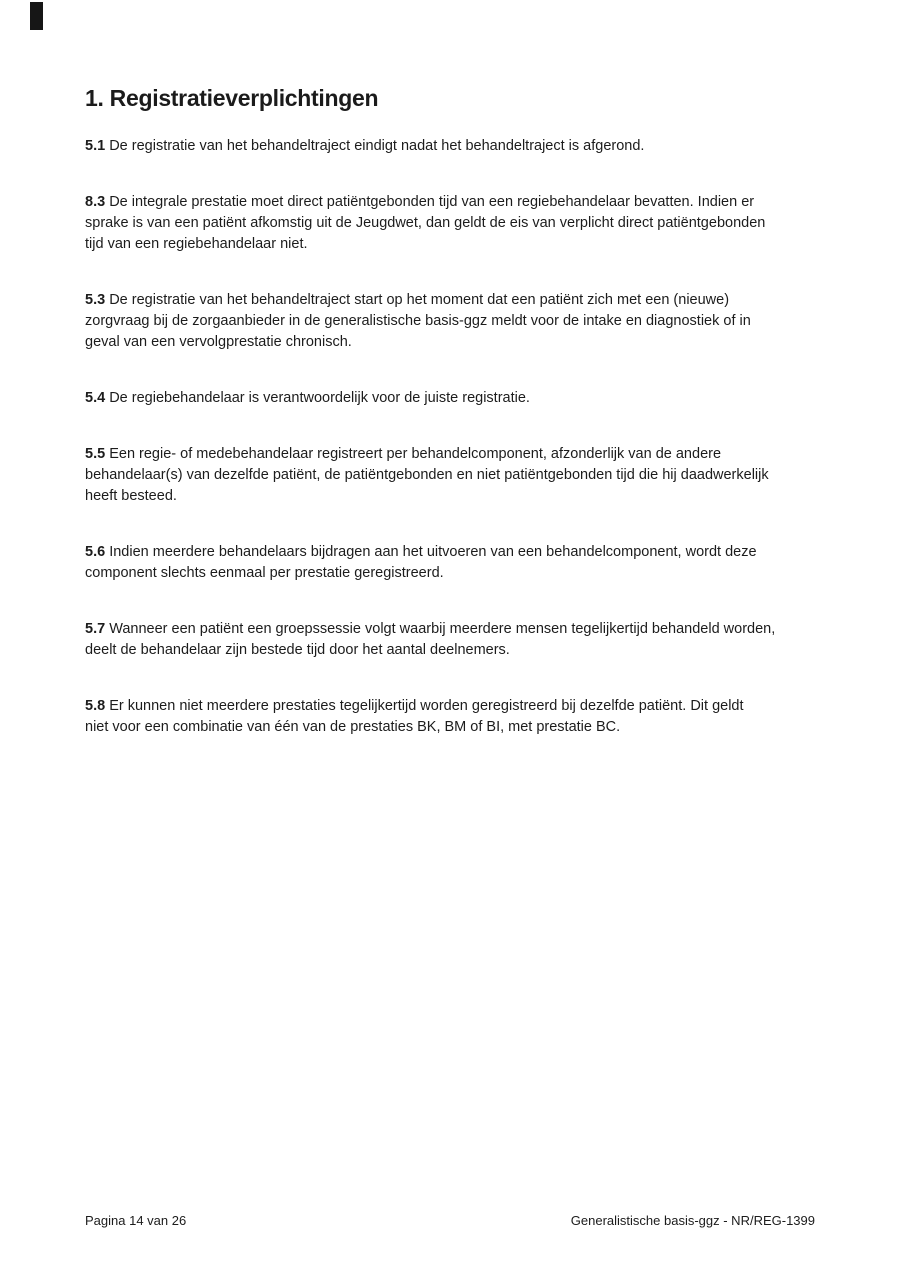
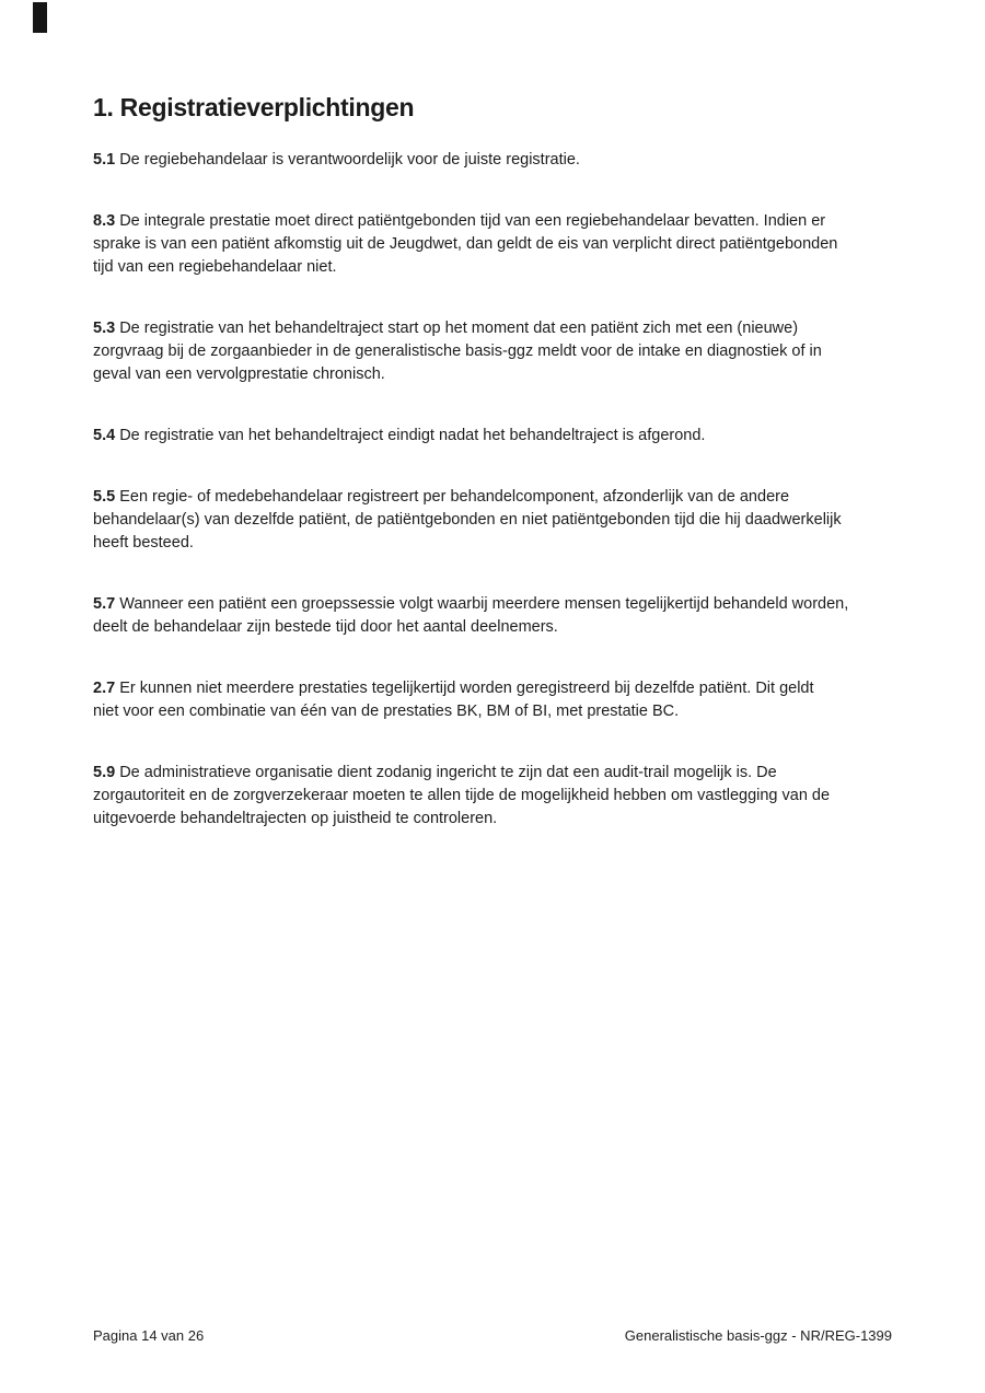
  1. Registratieverplichtingen
- 5.1 De registratie van het behandeltraject eindigt nadat het behandeltraject is afgerond.
+ 5.1 De regiebehandelaar is verantwoordelijk voor de juiste registratie.
  8.3 De integrale prestatie moet direct patiëntgebonden tijd van een regiebehandelaar bevatten. Indien er
  sprake is van een patiënt afkomstig uit de Jeugdwet, dan geldt de eis van verplicht direct patiëntgebonden
  tijd van een regiebehandelaar niet.
  5.3 De registratie van het behandeltraject start op het moment dat een patiënt zich met een (nieuwe)
  zorgvraag bij de zorgaanbieder in de generalistische basis-ggz meldt voor de intake en diagnostiek of in
  geval van een vervolgprestatie chronisch.
- 5.4 De regiebehandelaar is verantwoordelijk voor de juiste registratie.
+ 5.4 De registratie van het behandeltraject eindigt nadat het behandeltraject is afgerond.
  5.5 Een regie- of medebehandelaar registreert per behandelcomponent, afzonderlijk van de andere
  behandelaar(s) van dezelfde patiënt, de patiëntgebonden en niet patiëntgebonden tijd die hij daadwerkelijk
  heeft besteed.
- 5.6 Indien meerdere behandelaars bijdragen aan het uitvoeren van een behandelcomponent, wordt deze
- component slechts eenmaal per prestatie geregistreerd.
  5.7 Wanneer een patiënt een groepssessie volgt waarbij meerdere mensen tegelijkertijd behandeld worden,
  deelt de behandelaar zijn bestede tijd door het aantal deelnemers.
- 5.8 Er kunnen niet meerdere prestaties tegelijkertijd worden geregistreerd bij dezelfde patiënt. Dit geldt
+ 2.7 Er kunnen niet meerdere prestaties tegelijkertijd worden geregistreerd bij dezelfde patiënt. Dit geldt
  niet voor een combinatie van één van de prestaties BK, BM of BI, met prestatie BC.
+ 5.9 De administratieve organisatie dient zodanig ingericht te zijn dat een audit-trail mogelijk is. De
+ zorgautoriteit en de zorgverzekeraar moeten te allen tijde de mogelijkheid hebben om vastlegging van de
+ uitgevoerde behandeltrajecten op juistheid te controleren.
  Pagina 14 van 26
  Generalistische basis-ggz - NR/REG-1399
